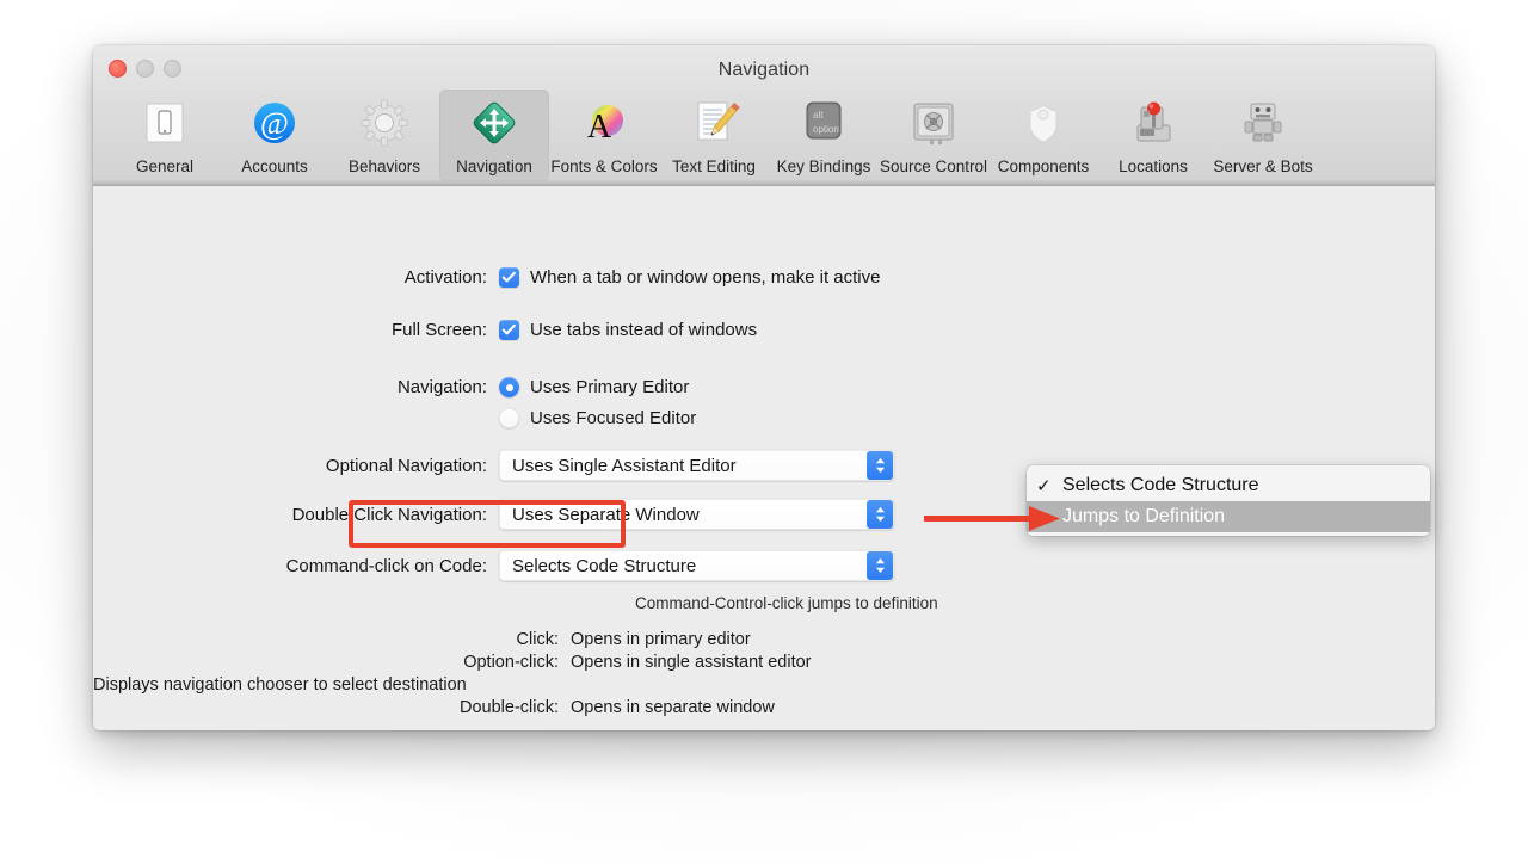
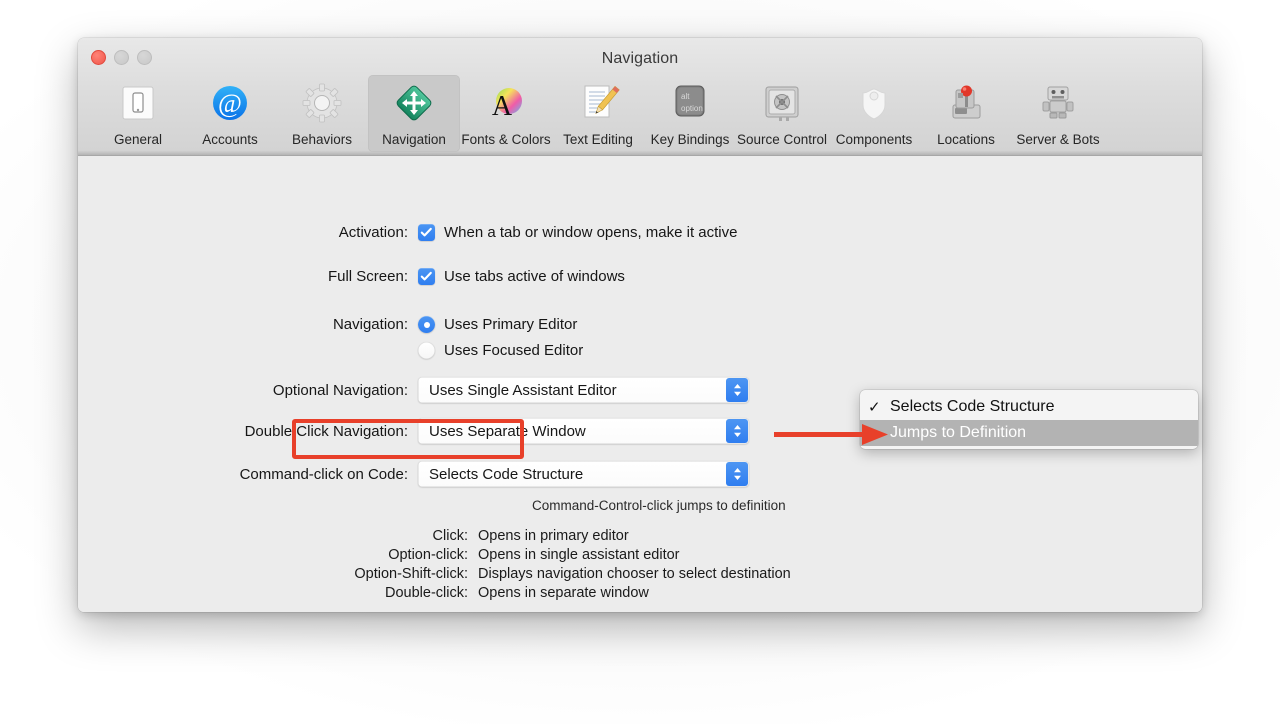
  Navigation
  General
  @
  Accounts
  Behaviors
  Navigation
  A
  Fonts & Colors
  Text Editing
  alt
  option
  Key Bindings
  Source Control
  Components
  Locations
  Server & Bots
  Activation:
  When a tab or window opens, make it active
  Full Screen:
- Use tabs instead of windows
+ Use tabs active of windows
  Navigation:
  Uses Primary Editor
  Uses Focused Editor
  Optional Navigation:
  Uses Single Assistant Editor
  Double Click Navigation:
  Uses Separate Window
  Command-click on Code:
  Selects Code Structure
  Command-Control-click jumps to definition
  Click:
  Opens in primary editor
  Option-click:
  Opens in single assistant editor
+ Option-Shift-click:
  Displays navigation chooser to select destination
  Double-click:
  Opens in separate window
  ✓
  Selects Code Structure
  Jumps to Definition
